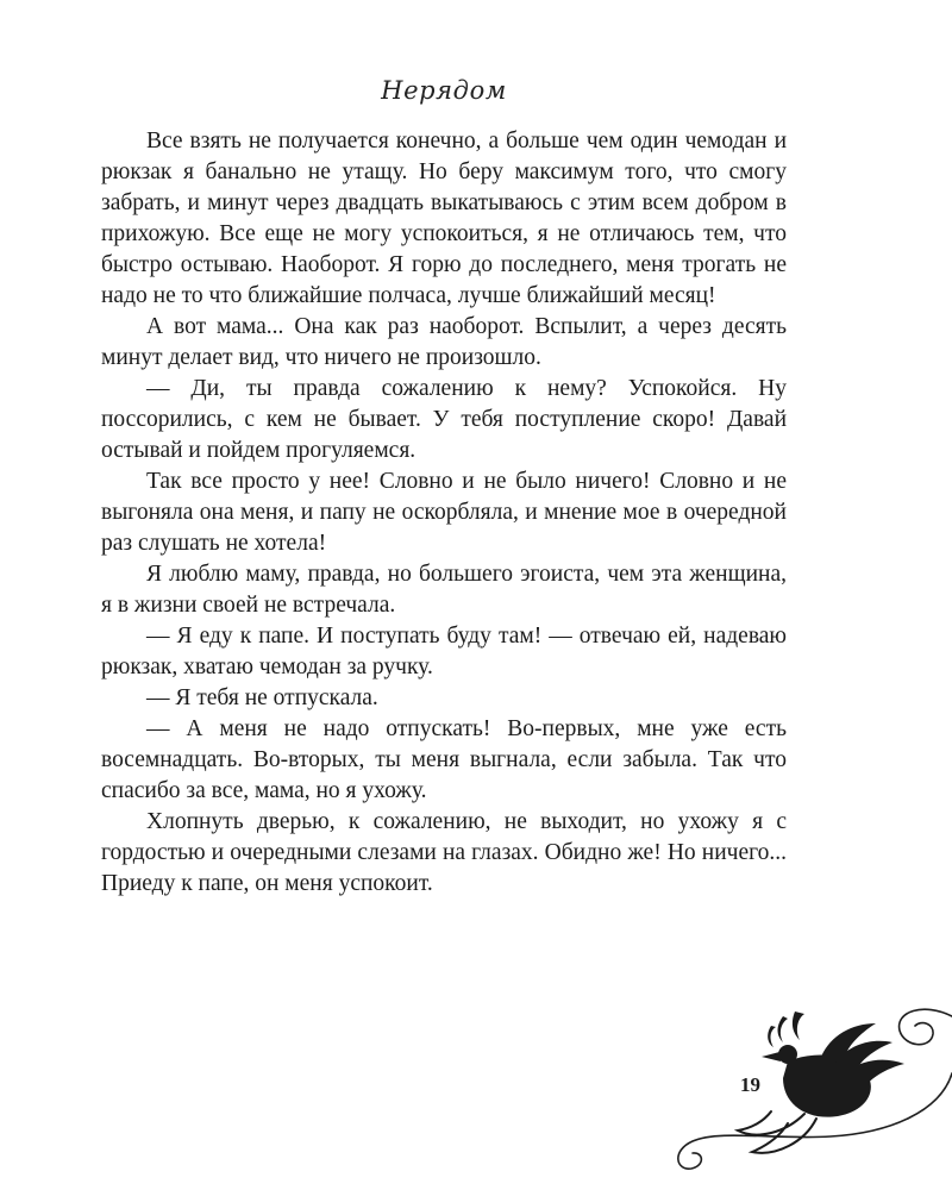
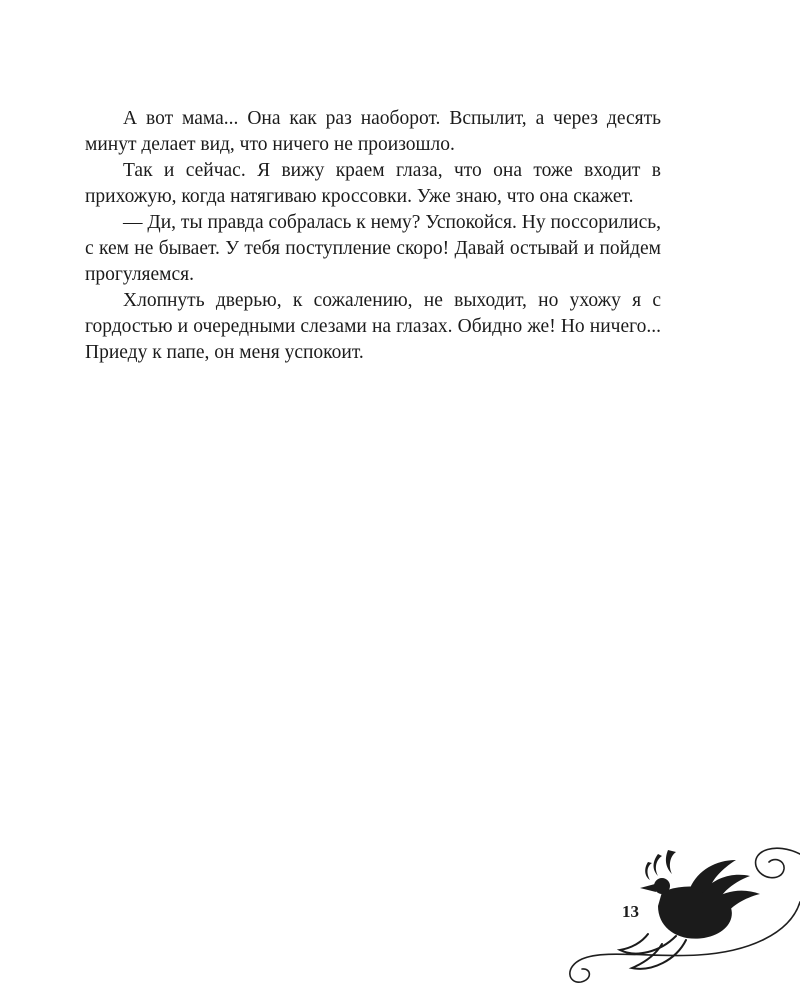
- Нерядом
- Все взять не получается конечно, а больше чем один чемодан и рюкзак я банально не утащу. Но беру максимум того, что смогу забрать, и минут через двадцать выкатываюсь с этим всем добром в прихожую. Все еще не могу успокоиться, я не отличаюсь тем, что быстро остываю. Наоборот. Я горю до последнего, меня трогать не надо не то что ближайшие полчаса, лучше ближайший месяц!
  А вот мама... Она как раз наоборот. Вспылит, а через десять минут делает вид, что ничего не произошло.
+ Так и сейчас. Я вижу краем глаза, что она тоже входит в прихожую, когда натягиваю кроссовки. Уже знаю, что она скажет.
- — Ди, ты правда сожалению к нему? Успокойся. Ну поссорились, с кем не бывает. У тебя поступление скоро! Давай остывай и пойдем прогуляемся.
+ — Ди, ты правда собралась к нему? Успокойся. Ну поссорились, с кем не бывает. У тебя поступление скоро! Давай остывай и пойдем прогуляемся.
- Так все просто у нее! Словно и не было ничего! Словно и не выгоняла она меня, и папу не оскорбляла, и мнение мое в очередной раз слушать не хотела!
- Я люблю маму, правда, но большего эгоиста, чем эта женщина, я в жизни своей не встречала.
- — Я еду к папе. И поступать буду там! — отвечаю ей, надеваю рюкзак, хватаю чемодан за ручку.
- — Я тебя не отпускала.
- — А меня не надо отпускать! Во-первых, мне уже есть восемнадцать. Во-вторых, ты меня выгнала, если забыла. Так что спасибо за все, мама, но я ухожу.
  Хлопнуть дверью, к сожалению, не выходит, но ухожу я с гордостью и очередными слезами на глазах. Обидно же! Но ничего... Приеду к папе, он меня успокоит.
- 19
+ 13
